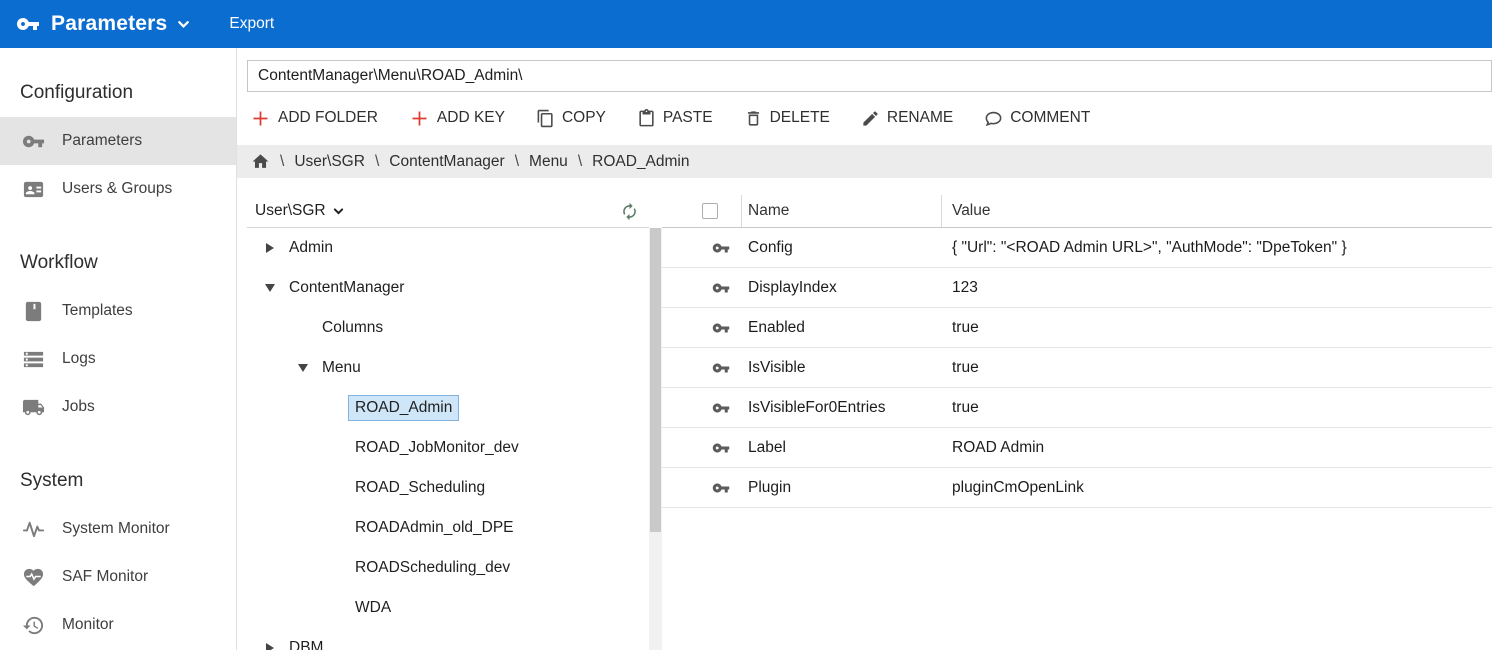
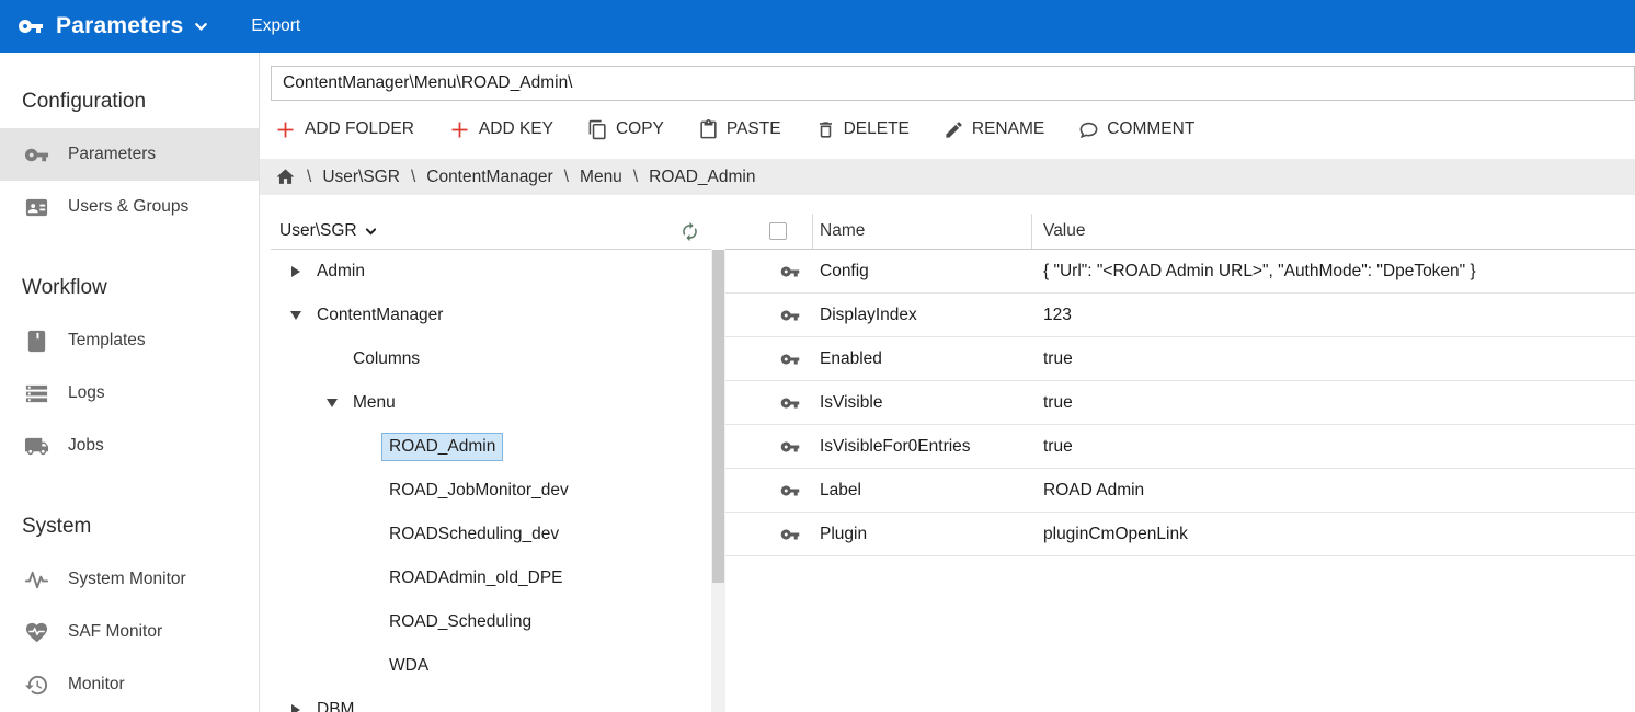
  Parameters
  Export
  Configuration
  Parameters
  Users & Groups
  Workflow
  Templates
  Logs
  Jobs
  System
  System Monitor
  SAF Monitor
  Monitor
  ContentManager\Menu\ROAD_Admin\
  ADD FOLDER
  ADD KEY
  COPY
  PASTE
  DELETE
  RENAME
  COMMENT
  \
  User\SGR
  \
  ContentManager
  \
  Menu
  \
  ROAD_Admin
  User\SGR
  Admin
  ContentManager
  Columns
  Menu
  ROAD_Admin
  ROAD_JobMonitor_dev
- ROAD_Scheduling
+ ROADScheduling_dev
  ROADAdmin_old_DPE
- ROADScheduling_dev
+ ROAD_Scheduling
  WDA
  DBM
  Name
  Value
  Config
  { "Url": "<ROAD Admin URL>", "AuthMode": "DpeToken" }
  DisplayIndex
  123
  Enabled
  true
  IsVisible
  true
  IsVisibleFor0Entries
  true
  Label
  ROAD Admin
  Plugin
  pluginCmOpenLink
